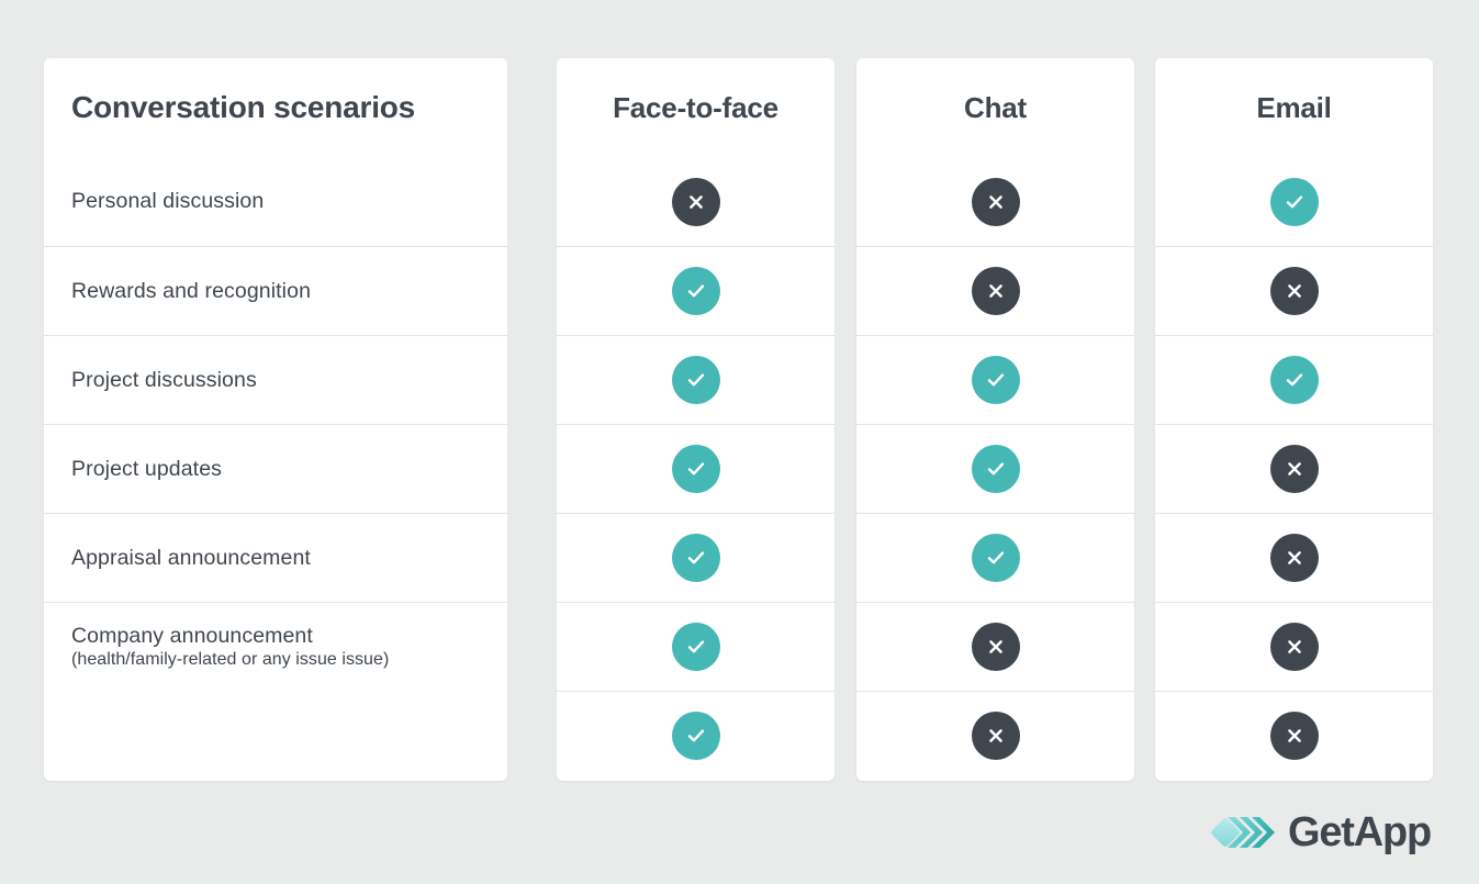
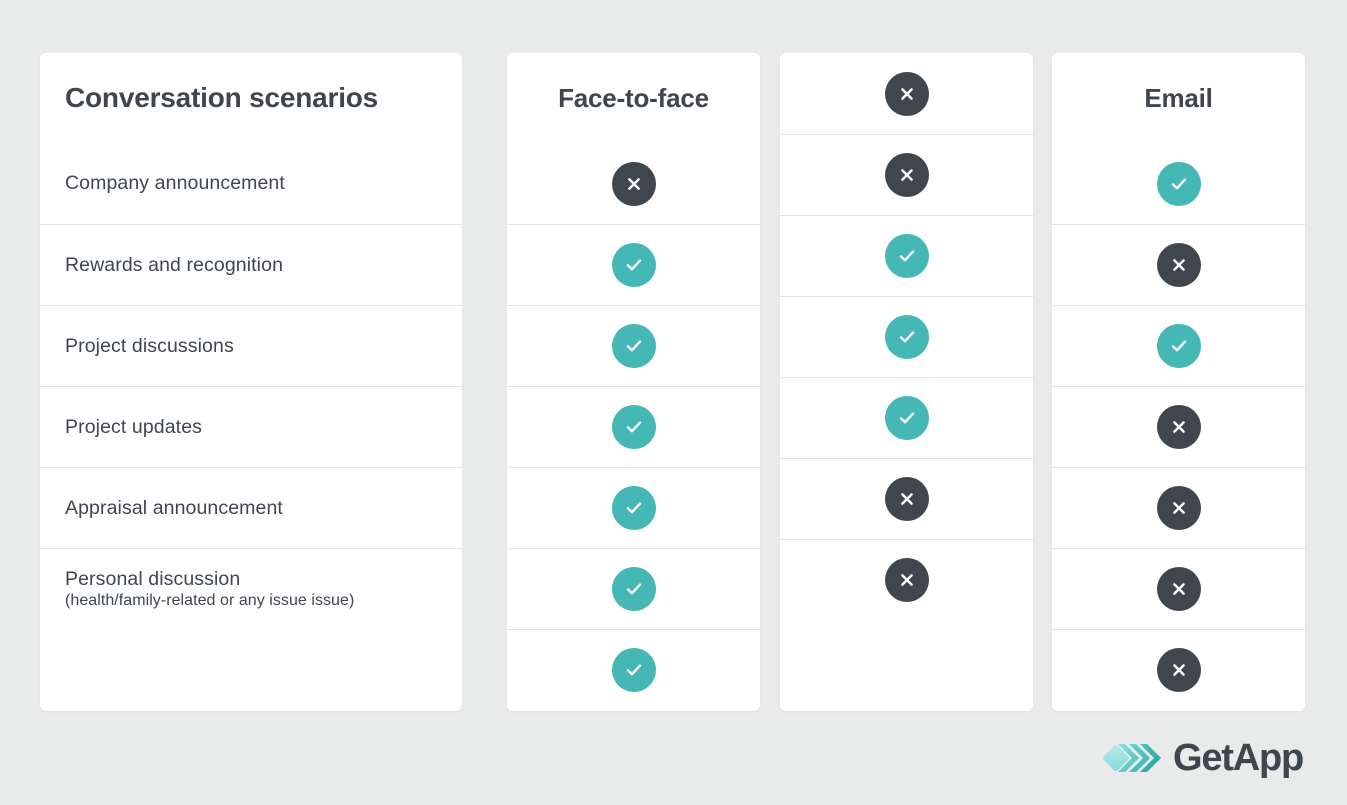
  Conversation scenarios
- Personal discussion
+ Company announcement
  Rewards and recognition
  Project discussions
  Project updates
  Appraisal announcement
- Company announcement
+ Personal discussion
  (health/family-related or any issue issue)
  Face-to-face
- Chat
  Email
  GetApp
